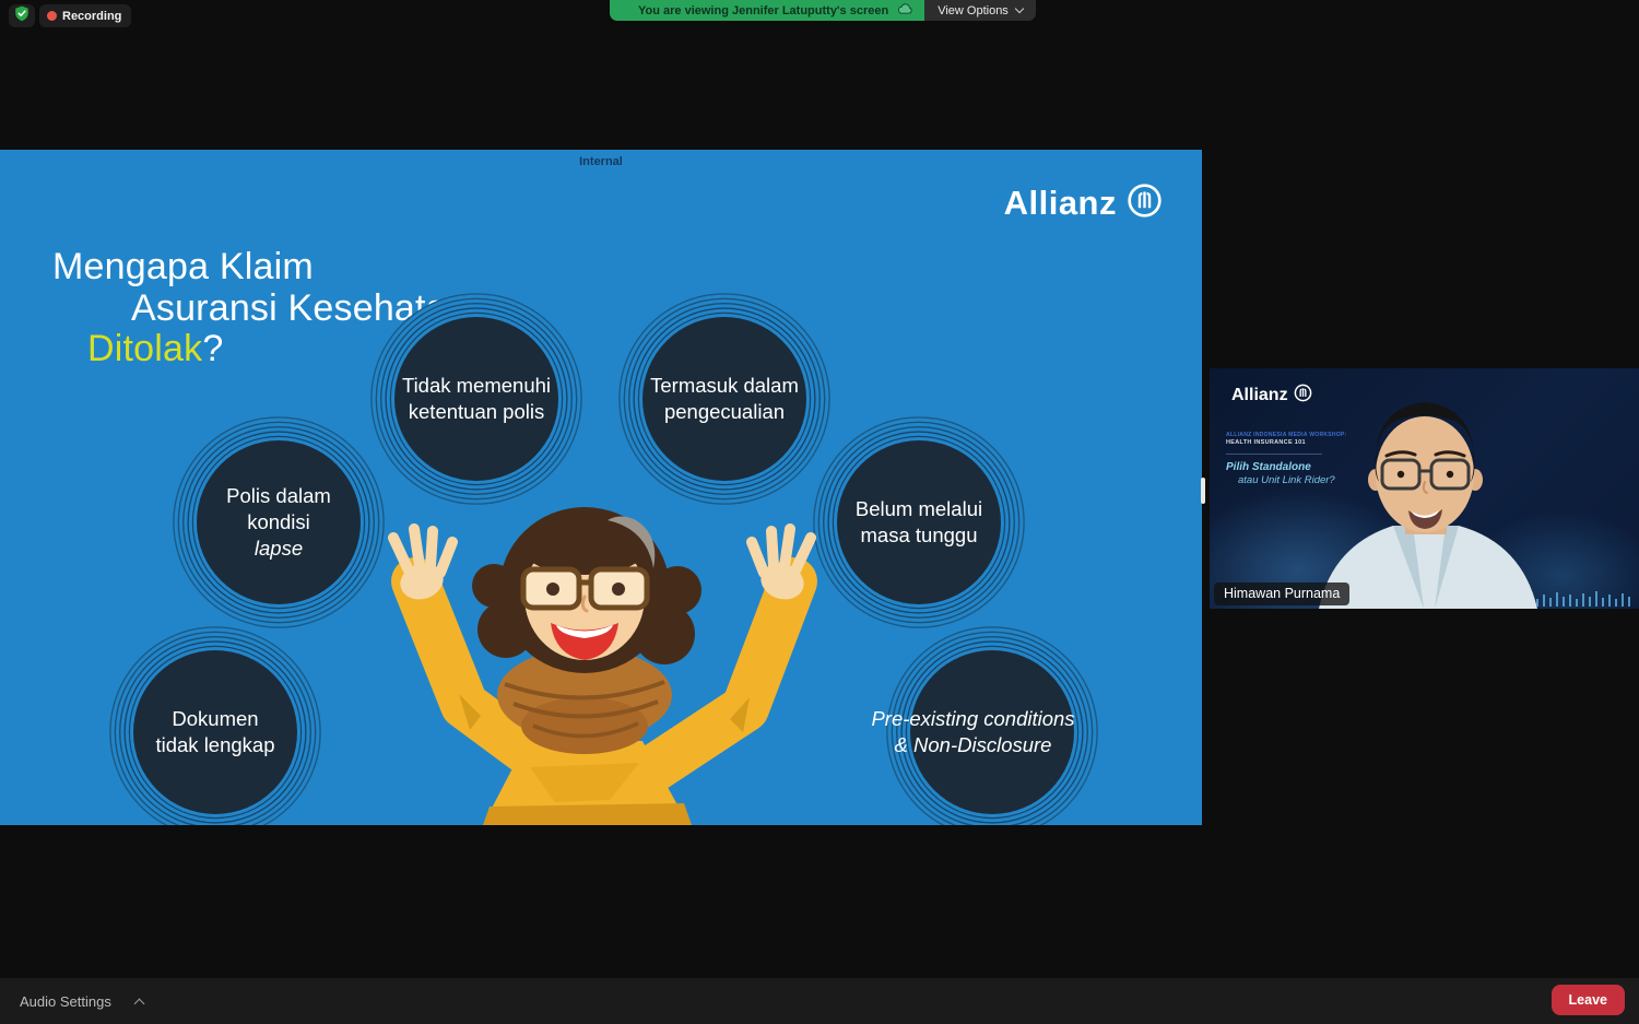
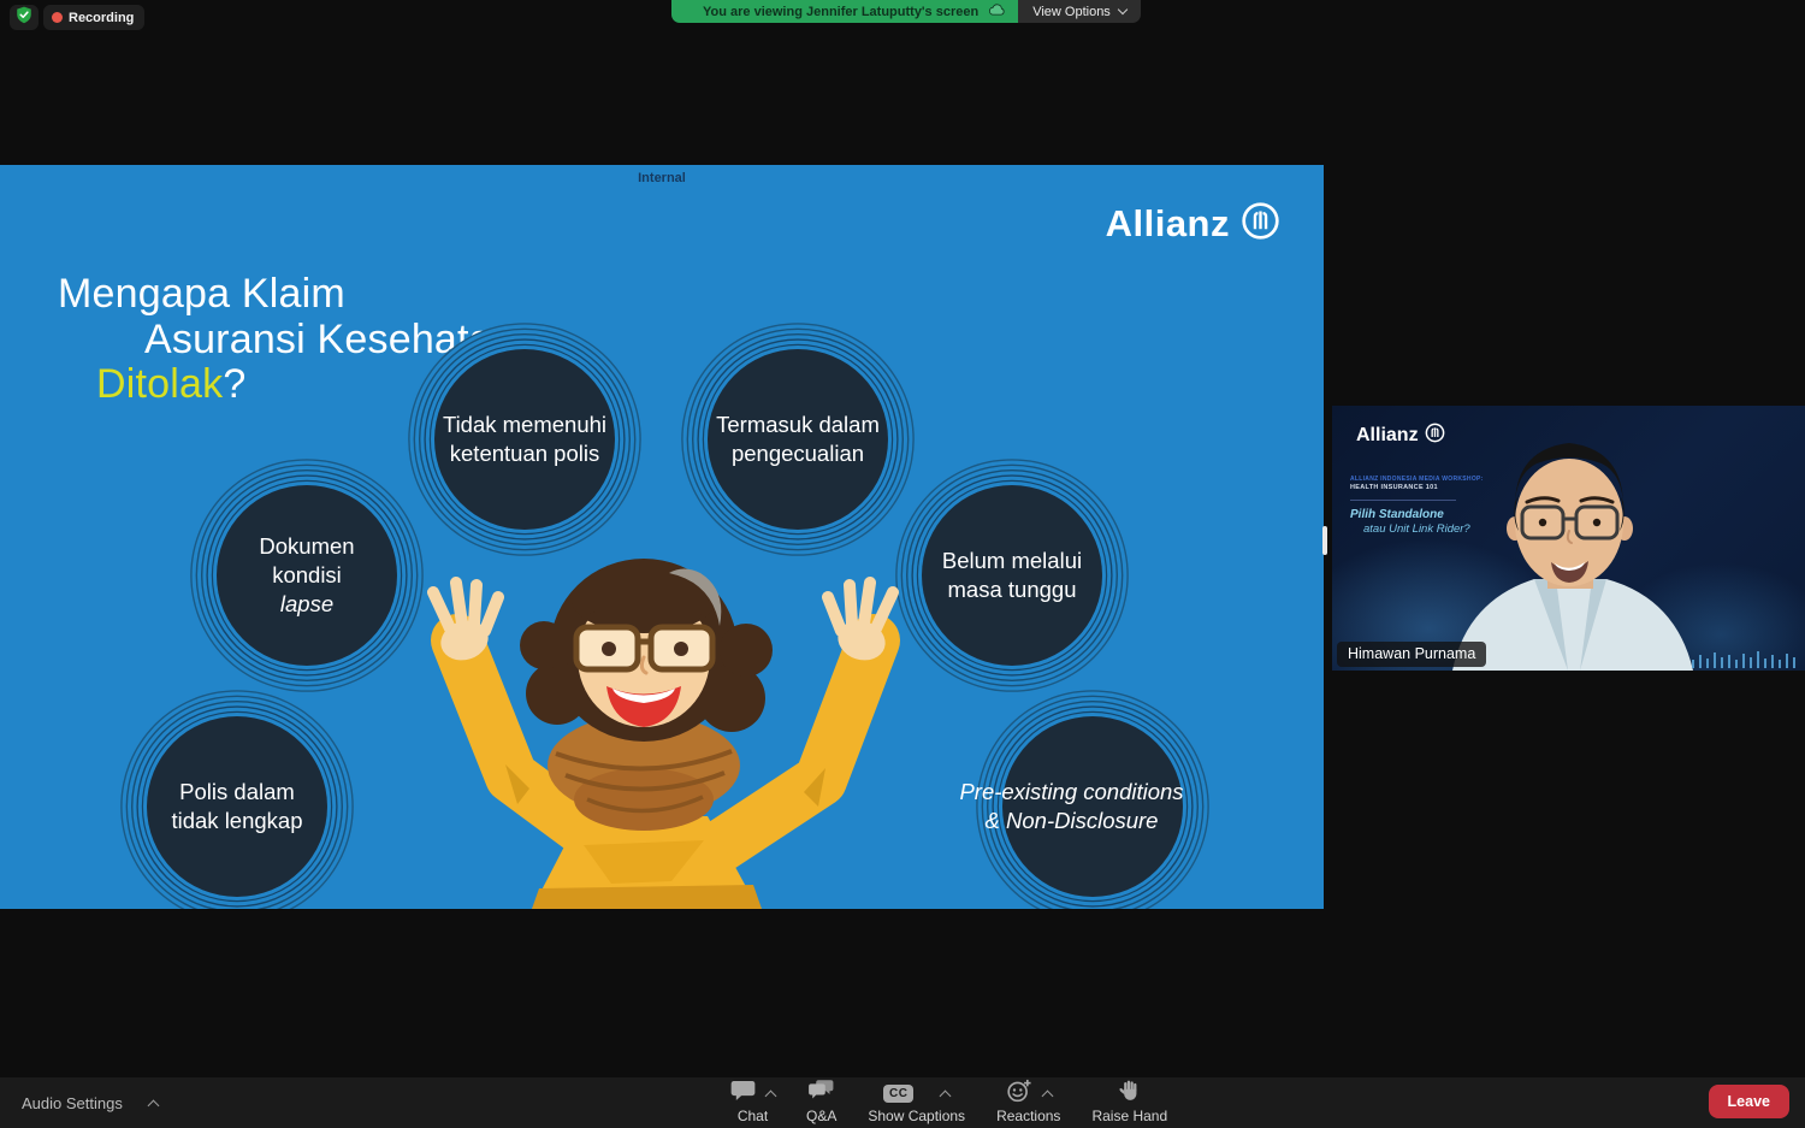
  Recording
  You are viewing Jennifer Latuputty's screen
  View Options
  Internal
  Mengapa Klaim
  Asuransi Kesehatan
  Ditolak?
  Allianz
  Tidak memenuhi
  ketentuan polis
  Termasuk dalam
  pengecualian
- Polis dalam
+ Dokumen
  kondisi
  lapse
  Belum melalui
  masa tunggu
- Dokumen
+ Polis dalam
  tidak lengkap
  Pre-existing conditions
  & Non-Disclosure
  Pilih Standalone
  atau Unit Link Rider?
  Allianz
  Himawan Purnama
  Audio Settings
+ Chat
+ Q&A
+ CC
+ Show Captions
+ Reactions
+ Raise Hand
  Leave
